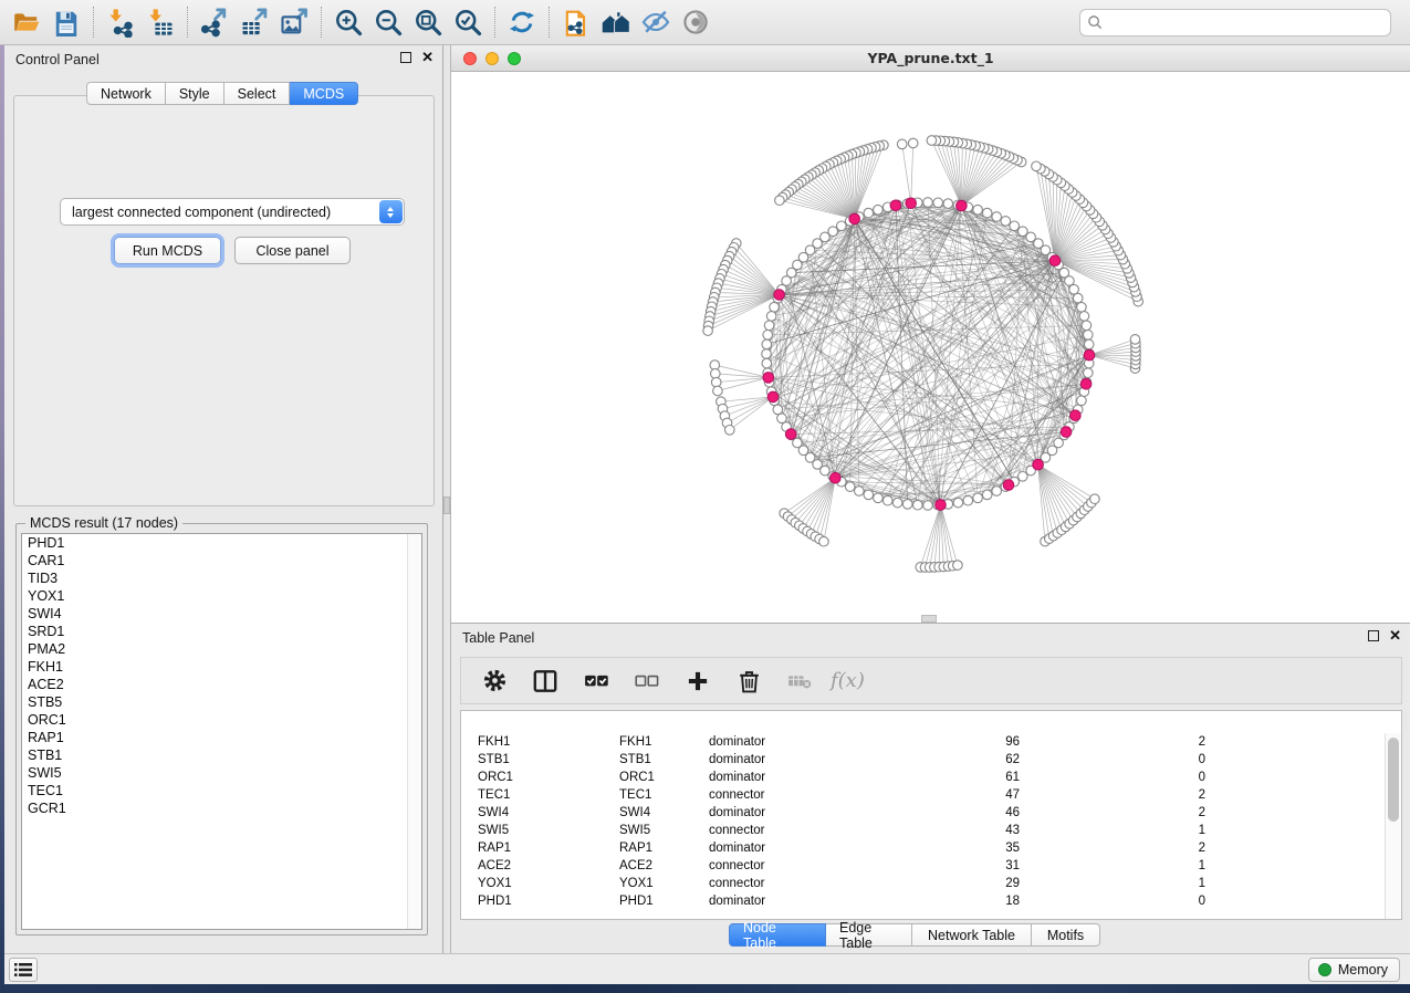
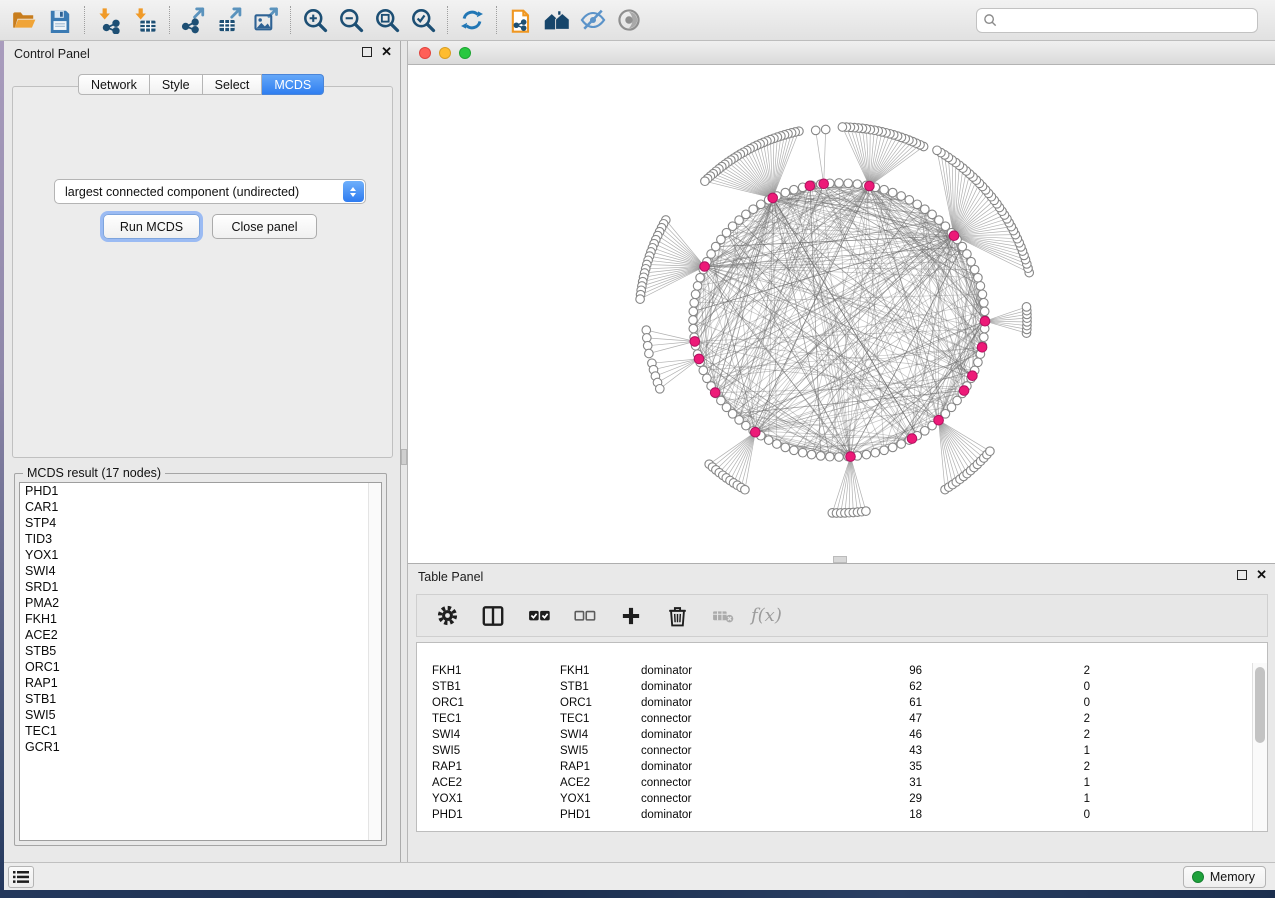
  Control Panel
  ✕
  Network
  Style
  Select
  MCDS
  largest connected component (undirected)
  Run MCDS
  Close panel
  MCDS result (17 nodes)
  PHD1
  CAR1
+ STP4
  TID3
  YOX1
  SWI4
  SRD1
  PMA2
  FKH1
  ACE2
  STB5
  ORC1
  RAP1
  STB1
  SWI5
  TEC1
  GCR1
- YPA_prune.txt_1
  Table Panel
  ✕
  f(x)
  FKH1
  FKH1
  dominator
  96
  2
  STB1
  STB1
  dominator
  62
  0
  ORC1
  ORC1
  dominator
  61
  0
  TEC1
  TEC1
  connector
  47
  2
  SWI4
  SWI4
  dominator
  46
  2
  SWI5
  SWI5
  connector
  43
  1
  RAP1
  RAP1
  dominator
  35
  2
  ACE2
  ACE2
  connector
  31
  1
  YOX1
  YOX1
  connector
  29
  1
  PHD1
  PHD1
  dominator
  18
  0
- Node Table
- Edge Table
- Network Table
- Motifs
  Memory
